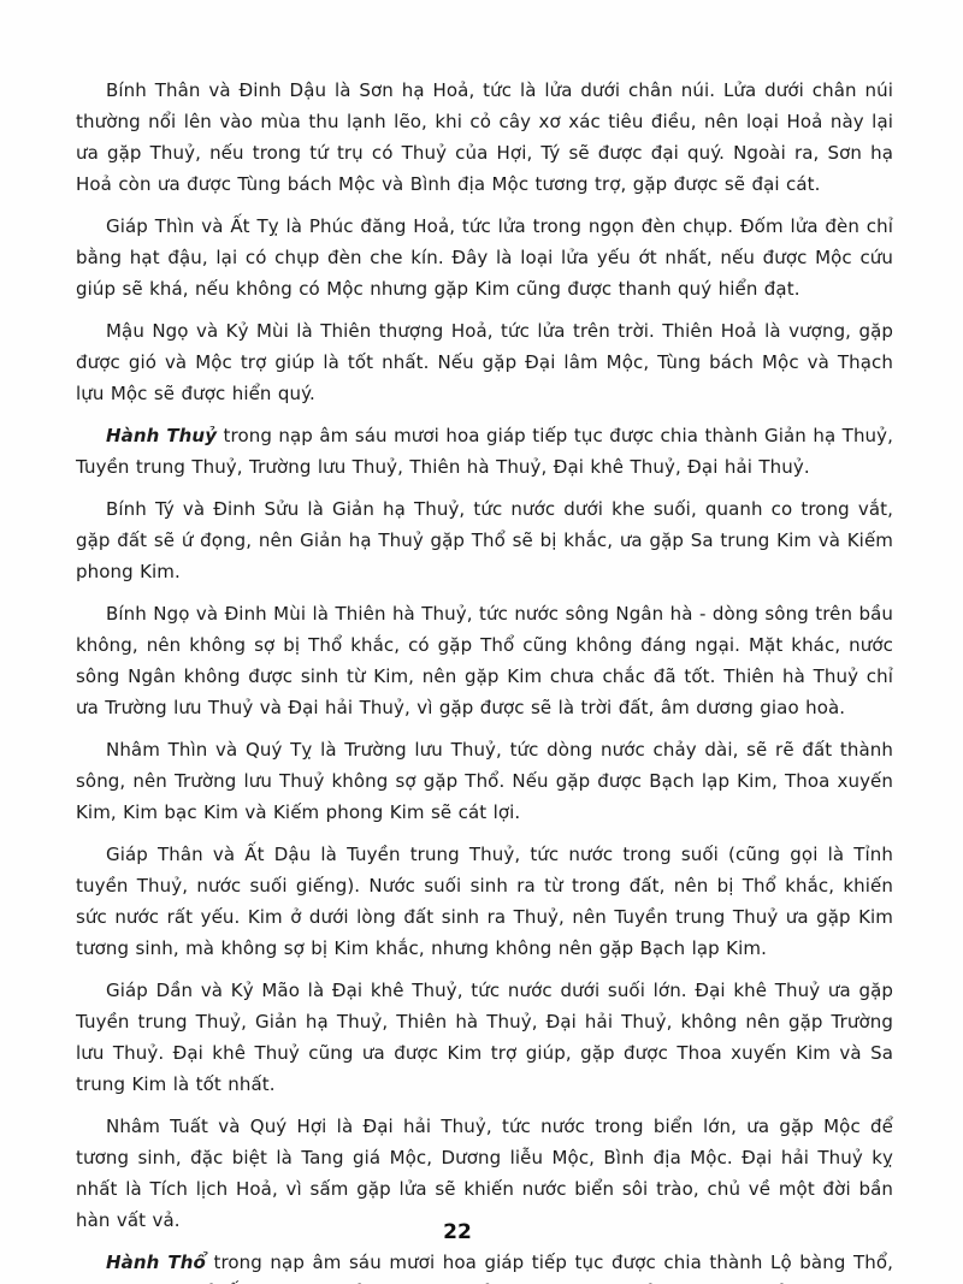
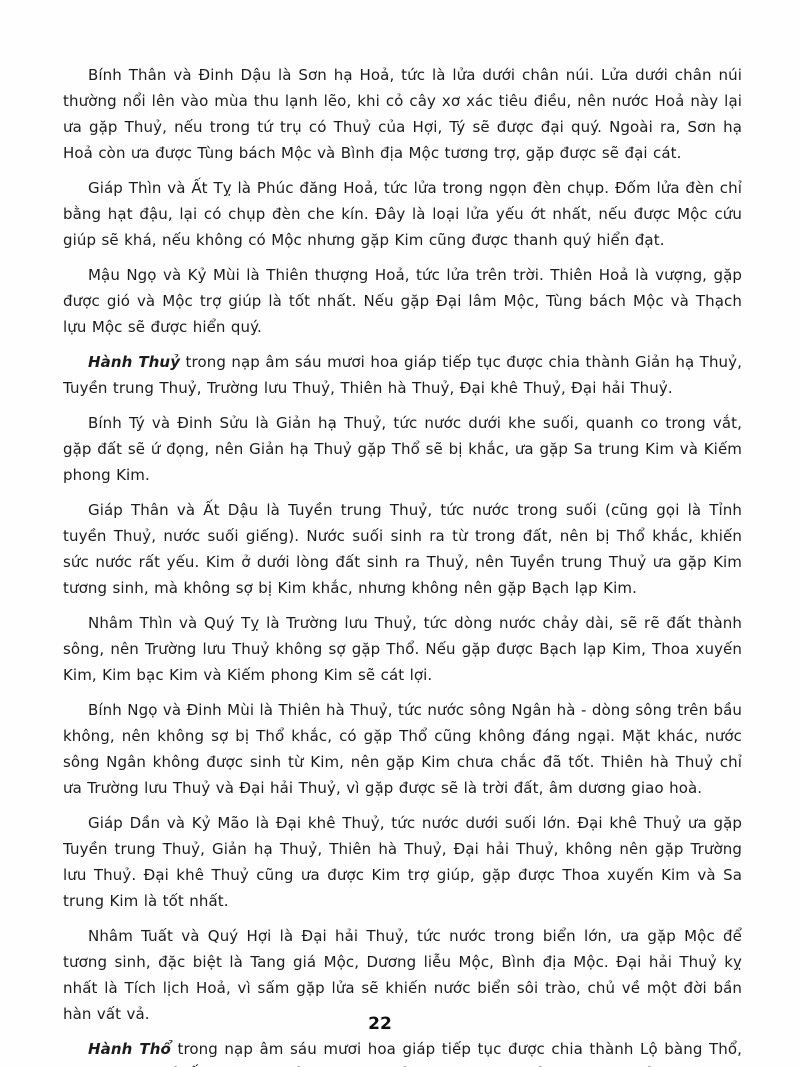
- Bính Thân và Đinh Dậu là Sơn hạ Hoả, tức là lửa dưới chân núi. Lửa dưới chân núi thường nổi lên vào mùa thu lạnh lẽo, khi cỏ cây xơ xác tiêu điều, nên loại Hoả này lại ưa gặp Thuỷ, nếu trong tứ trụ có Thuỷ của Hợi, Tý sẽ được đại quý. Ngoài ra, Sơn hạ Hoả còn ưa được Tùng bách Mộc và Bình địa Mộc tương trợ, gặp được sẽ đại cát.
+ Bính Thân và Đinh Dậu là Sơn hạ Hoả, tức là lửa dưới chân núi. Lửa dưới chân núi thường nổi lên vào mùa thu lạnh lẽo, khi cỏ cây xơ xác tiêu điều, nên nước Hoả này lại ưa gặp Thuỷ, nếu trong tứ trụ có Thuỷ của Hợi, Tý sẽ được đại quý. Ngoài ra, Sơn hạ Hoả còn ưa được Tùng bách Mộc và Bình địa Mộc tương trợ, gặp được sẽ đại cát.
  Giáp Thìn và Ất Tỵ là Phúc đăng Hoả, tức lửa trong ngọn đèn chụp. Đốm lửa đèn chỉ bằng hạt đậu, lại có chụp đèn che kín. Đây là loại lửa yếu ớt nhất, nếu được Mộc cứu giúp sẽ khá, nếu không có Mộc nhưng gặp Kim cũng được thanh quý hiển đạt.
  Mậu Ngọ và Kỷ Mùi là Thiên thượng Hoả, tức lửa trên trời. Thiên Hoả là vượng, gặp được gió và Mộc trợ giúp là tốt nhất. Nếu gặp Đại lâm Mộc, Tùng bách Mộc và Thạch lựu Mộc sẽ được hiển quý.
  Hành Thuỷ trong nạp âm sáu mươi hoa giáp tiếp tục được chia thành Giản hạ Thuỷ, Tuyền trung Thuỷ, Trường lưu Thuỷ, Thiên hà Thuỷ, Đại khê Thuỷ, Đại hải Thuỷ.
  Bính Tý và Đinh Sửu là Giản hạ Thuỷ, tức nước dưới khe suối, quanh co trong vắt, gặp đất sẽ ứ đọng, nên Giản hạ Thuỷ gặp Thổ sẽ bị khắc, ưa gặp Sa trung Kim và Kiếm phong Kim.
- Bính Ngọ và Đinh Mùi là Thiên hà Thuỷ, tức nước sông Ngân hà - dòng sông trên bầu không, nên không sợ bị Thổ khắc, có gặp Thổ cũng không đáng ngại. Mặt khác, nước sông Ngân không được sinh từ Kim, nên gặp Kim chưa chắc đã tốt. Thiên hà Thuỷ chỉ ưa Trường lưu Thuỷ và Đại hải Thuỷ, vì gặp được sẽ là trời đất, âm dương giao hoà.
+ Giáp Thân và Ất Dậu là Tuyền trung Thuỷ, tức nước trong suối (cũng gọi là Tỉnh tuyền Thuỷ, nước suối giếng). Nước suối sinh ra từ trong đất, nên bị Thổ khắc, khiến sức nước rất yếu. Kim ở dưới lòng đất sinh ra Thuỷ, nên Tuyền trung Thuỷ ưa gặp Kim tương sinh, mà không sợ bị Kim khắc, nhưng không nên gặp Bạch lạp Kim.
  Nhâm Thìn và Quý Tỵ là Trường lưu Thuỷ, tức dòng nước chảy dài, sẽ rẽ đất thành sông, nên Trường lưu Thuỷ không sợ gặp Thổ. Nếu gặp được Bạch lạp Kim, Thoa xuyến Kim, Kim bạc Kim và Kiếm phong Kim sẽ cát lợi.
- Giáp Thân và Ất Dậu là Tuyền trung Thuỷ, tức nước trong suối (cũng gọi là Tỉnh tuyền Thuỷ, nước suối giếng). Nước suối sinh ra từ trong đất, nên bị Thổ khắc, khiến sức nước rất yếu. Kim ở dưới lòng đất sinh ra Thuỷ, nên Tuyền trung Thuỷ ưa gặp Kim tương sinh, mà không sợ bị Kim khắc, nhưng không nên gặp Bạch lạp Kim.
+ Bính Ngọ và Đinh Mùi là Thiên hà Thuỷ, tức nước sông Ngân hà - dòng sông trên bầu không, nên không sợ bị Thổ khắc, có gặp Thổ cũng không đáng ngại. Mặt khác, nước sông Ngân không được sinh từ Kim, nên gặp Kim chưa chắc đã tốt. Thiên hà Thuỷ chỉ ưa Trường lưu Thuỷ và Đại hải Thuỷ, vì gặp được sẽ là trời đất, âm dương giao hoà.
  Giáp Dần và Kỷ Mão là Đại khê Thuỷ, tức nước dưới suối lớn. Đại khê Thuỷ ưa gặp Tuyền trung Thuỷ, Giản hạ Thuỷ, Thiên hà Thuỷ, Đại hải Thuỷ, không nên gặp Trường lưu Thuỷ. Đại khê Thuỷ cũng ưa được Kim trợ giúp, gặp được Thoa xuyến Kim và Sa trung Kim là tốt nhất.
  Nhâm Tuất và Quý Hợi là Đại hải Thuỷ, tức nước trong biển lớn, ưa gặp Mộc để tương sinh, đặc biệt là Tang giá Mộc, Dương liễu Mộc, Bình địa Mộc. Đại hải Thuỷ kỵ nhất là Tích lịch Hoả, vì sấm gặp lửa sẽ khiến nước biển sôi trào, chủ về một đời bần hàn vất vả.
  22
